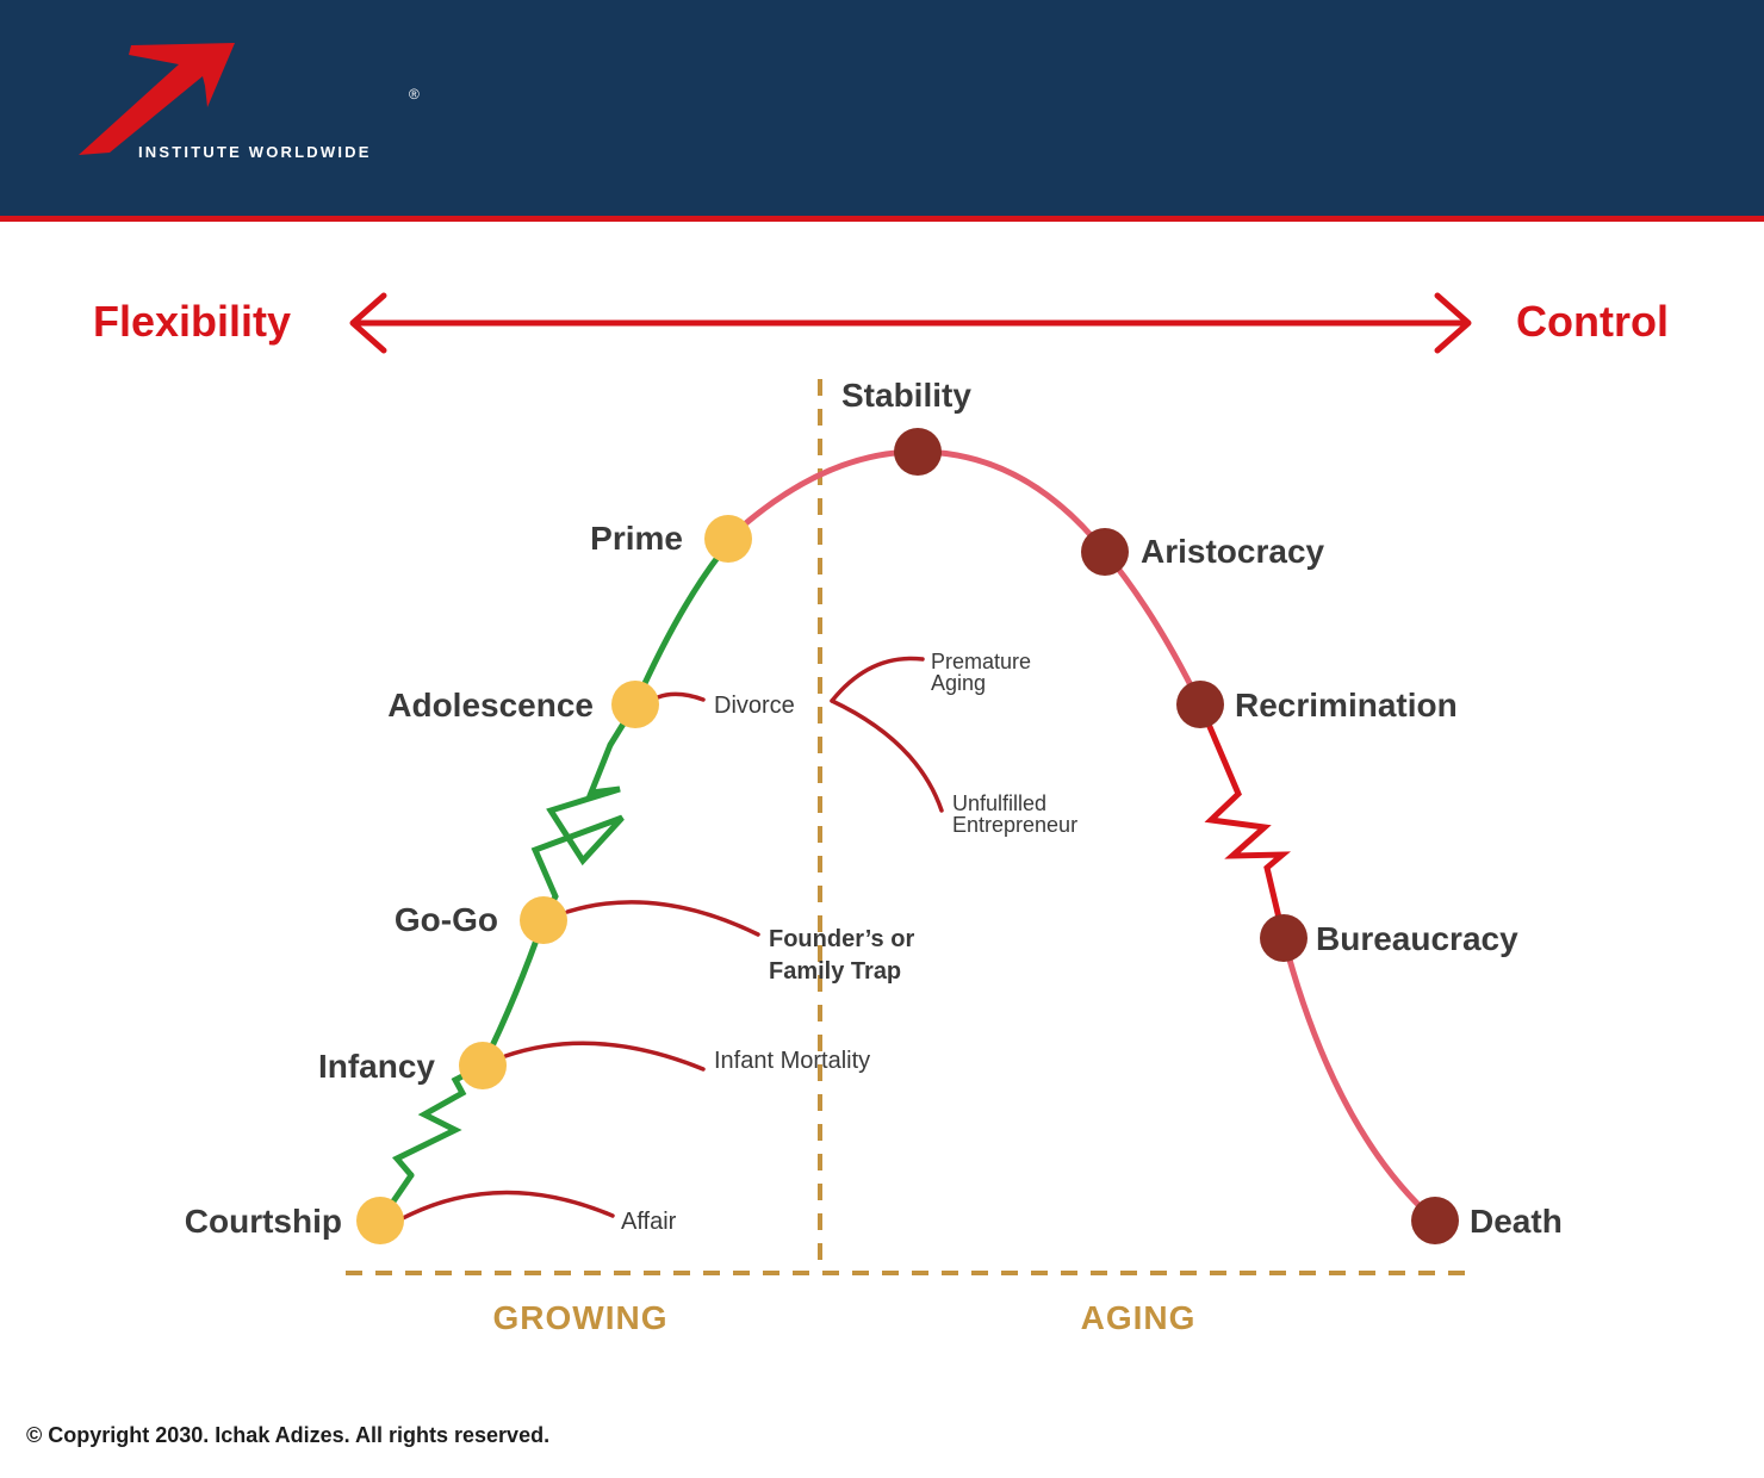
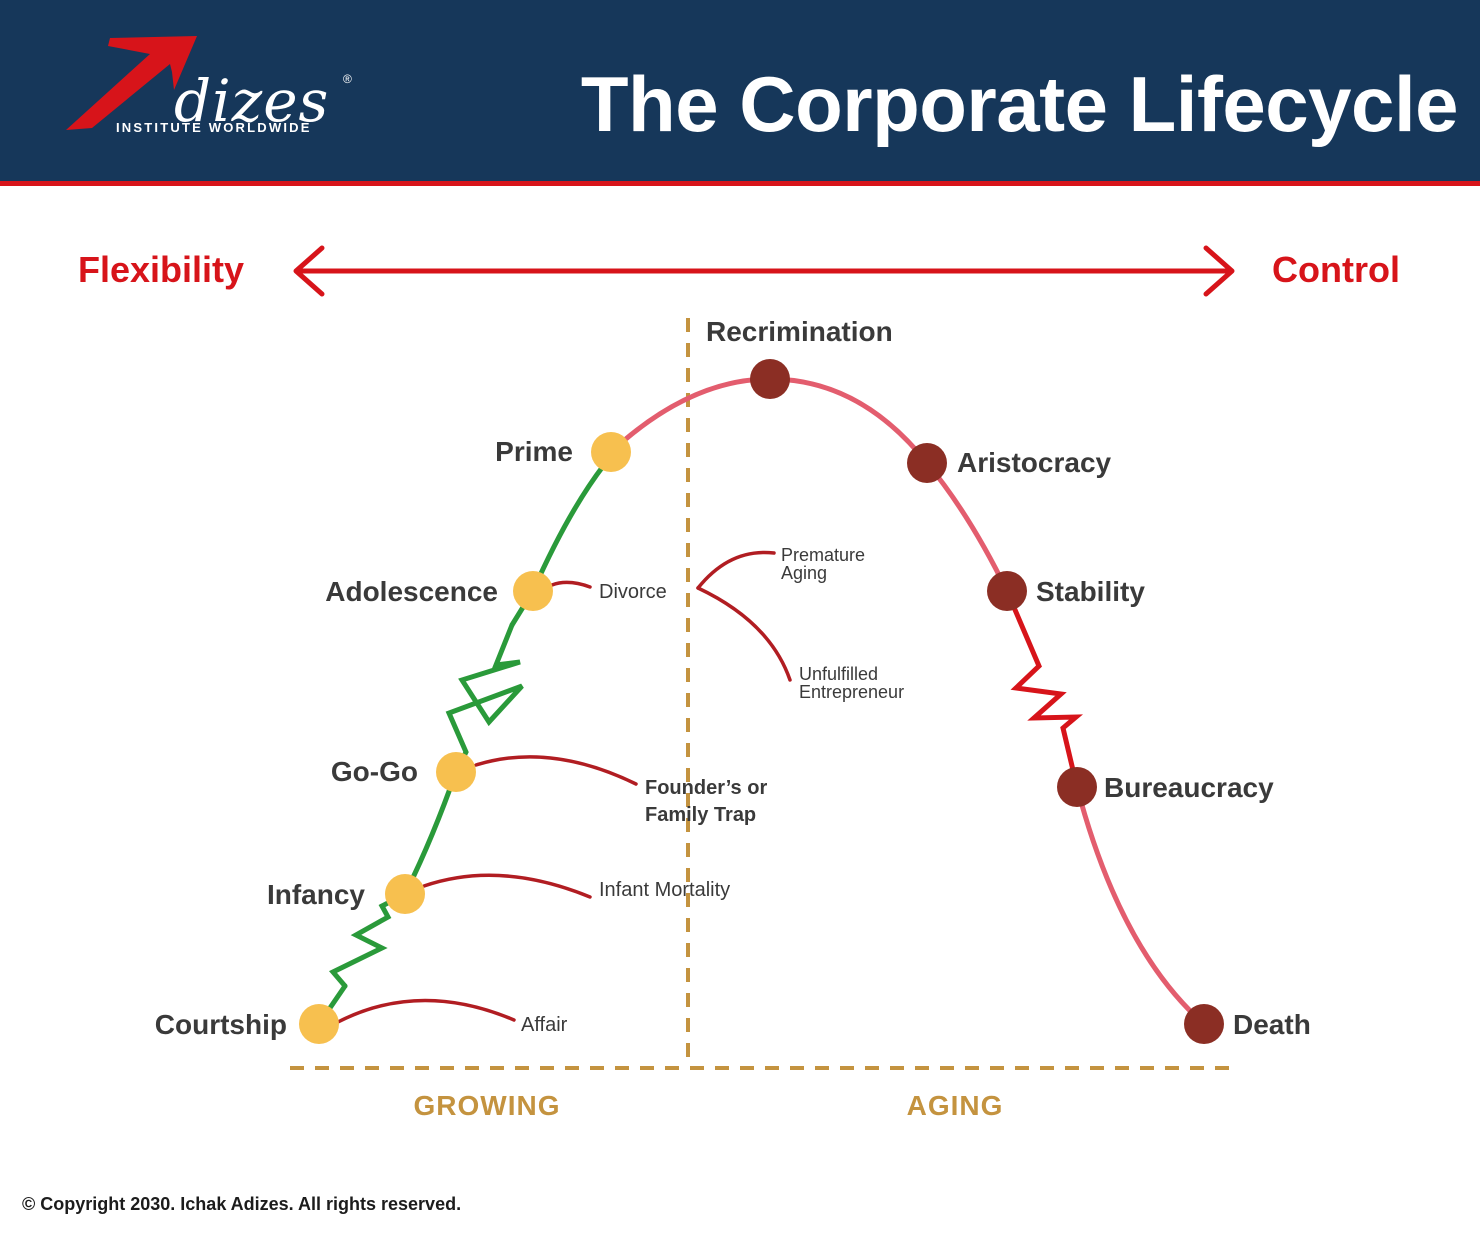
+ dizes
  ®
  INSTITUTE WORLDWIDE
+ The Corporate Lifecycle
  Flexibility
  Control
  Courtship
  Infancy
  Go-Go
  Adolescence
  Prime
- Stability
+ Recrimination
  Aristocracy
- Recrimination
+ Stability
  Bureaucracy
  Death
  Affair
  Infant Mortality
  Founder’s or
  Family Trap
  Divorce
  Premature
  Aging
  Unfulfilled
  Entrepreneur
  GROWING
  AGING
  © Copyright 2030. Ichak Adizes. All rights reserved.
